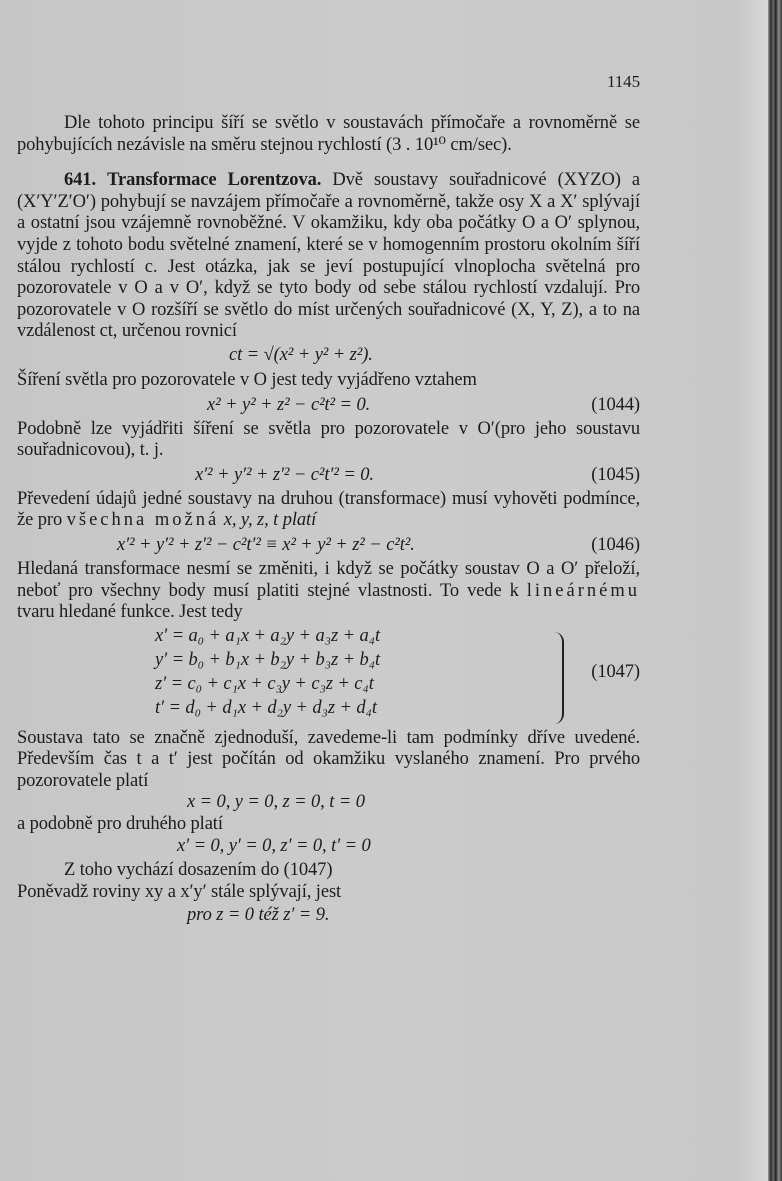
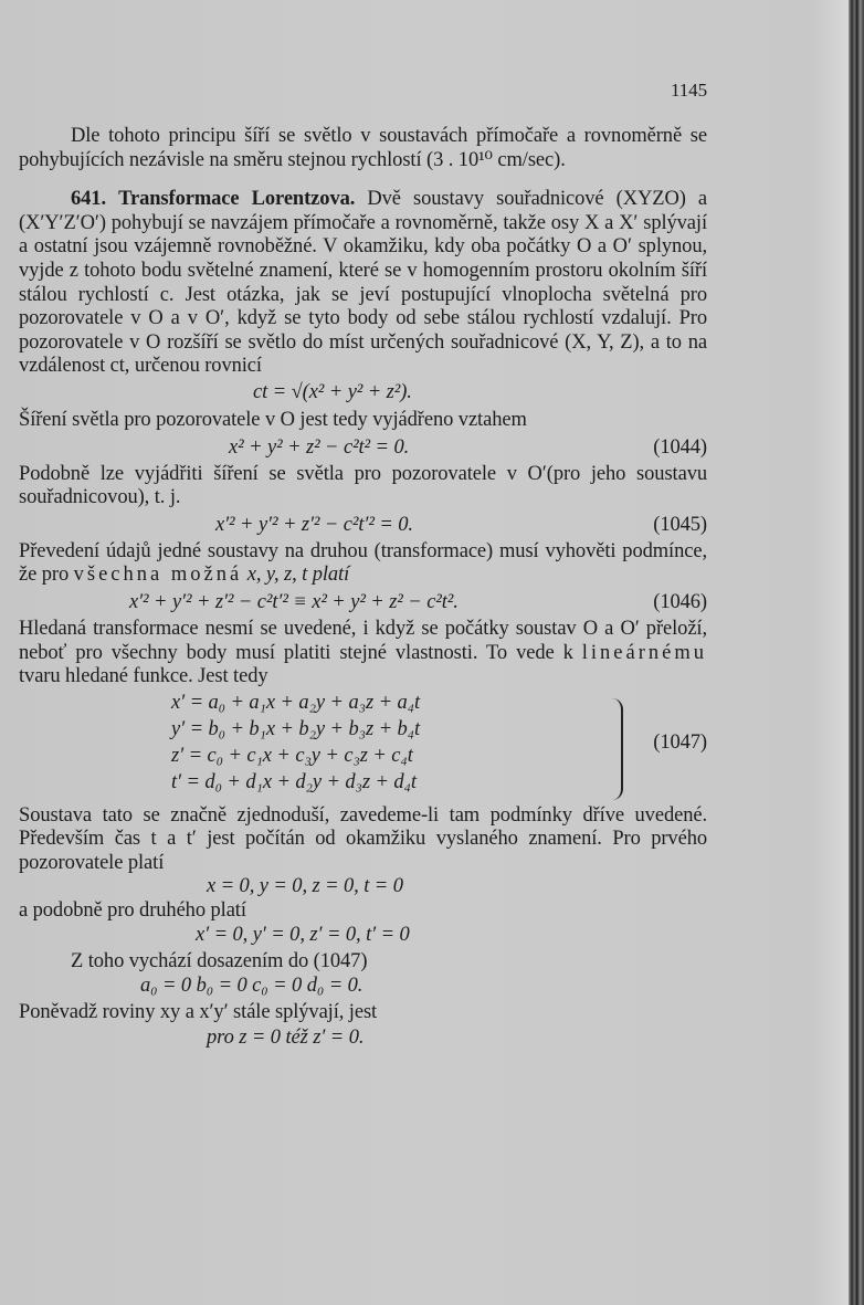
  1145
  Dle tohoto principu šíří se světlo v soustavách přímočaře a rovnoměrně se pohybujících nezávisle na směru stejnou rychlostí (3 . 10¹⁰ cm/sec).
  641. Transformace Lorentzova. Dvě soustavy souřadnicové (XYZO) a (X′Y′Z′O′) pohybují se navzájem přímočaře a rovnoměrně, takže osy X a X′ splývají a ostatní jsou vzájemně rovnoběžné. V okamžiku, kdy oba počátky O a O′ splynou, vyjde z tohoto bodu světelné znamení, které se v homogenním prostoru okolním šíří stálou rychlostí c. Jest otázka, jak se jeví postupující vlnoplocha světelná pro pozorovatele v O a v O′, když se tyto body od sebe stálou rychlostí vzdalují. Pro pozorovatele v O rozšíří se světlo do míst určených souřadnicové (X, Y, Z), a to na vzdálenost ct, určenou rovnicí
  ct = √(x² + y² + z²).
  Šíření světla pro pozorovatele v O jest tedy vyjádřeno vztahem
  x² + y² + z² − c²t² = 0.
  (1044)
  Podobně lze vyjádřiti šíření se světla pro pozorovatele v O′(pro jeho soustavu souřadnicovou), t. j.
  x′² + y′² + z′² − c²t′² = 0.
  (1045)
  Převedení údajů jedné soustavy na druhou (transformace) musí vyhověti podmínce, že pro všechna možná x, y, z, t platí
  x′² + y′² + z′² − c²t′² ≡ x² + y² + z² − c²t².
  (1046)
- Hledaná transformace nesmí se změniti, i když se počátky soustav O a O′ přeloží, neboť pro všechny body musí platiti stejné vlastnosti. To vede k lineárnému tvaru hledané funkce. Jest tedy
+ Hledaná transformace nesmí se uvedené, i když se počátky soustav O a O′ přeloží, neboť pro všechny body musí platiti stejné vlastnosti. To vede k lineárnému tvaru hledané funkce. Jest tedy
  x′ = a₀ + a₁x + a₂y + a₃z + a₄t
  y′ = b₀ + b₁x + b₂y + b₃z + b₄t
  z′ = c₀ + c₁x + c₃y + c₃z + c₄t
  t′ = d₀ + d₁x + d₂y + d₃z + d₄t
  (1047)
  Soustava tato se značně zjednoduší, zavedeme-li tam podmínky dříve uvedené. Především čas t a t′ jest počítán od okamžiku vyslaného znamení. Pro prvého pozorovatele platí
  x = 0, y = 0, z = 0, t = 0
  a podobně pro druhého platí
  x′ = 0, y′ = 0, z′ = 0, t′ = 0
  Z toho vychází dosazením do (1047)
+ a₀ = 0 b₀ = 0 c₀ = 0 d₀ = 0.
  Poněvadž roviny xy a x′y′ stále splývají, jest
- pro z = 0 též z′ = 9.
+ pro z = 0 též z′ = 0.
